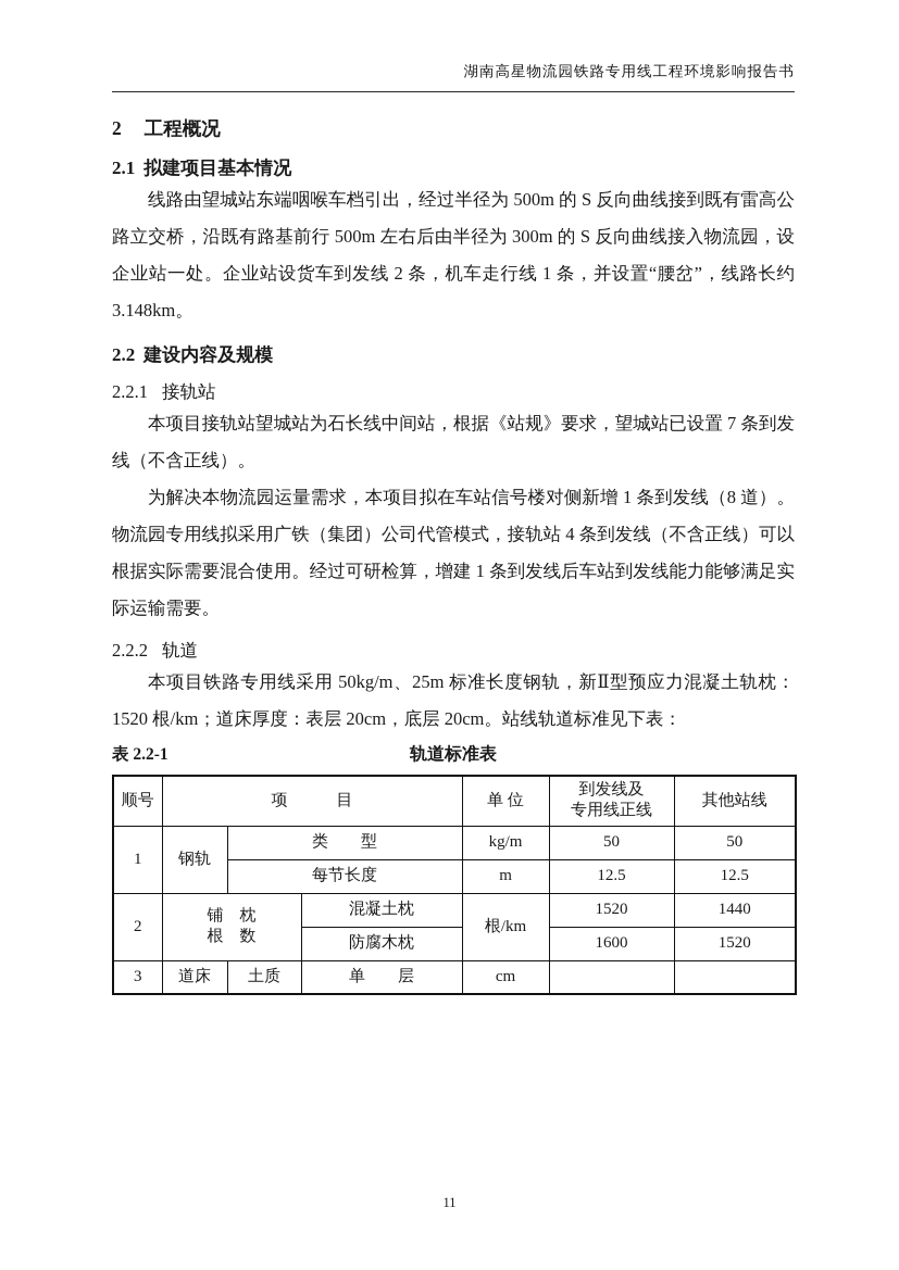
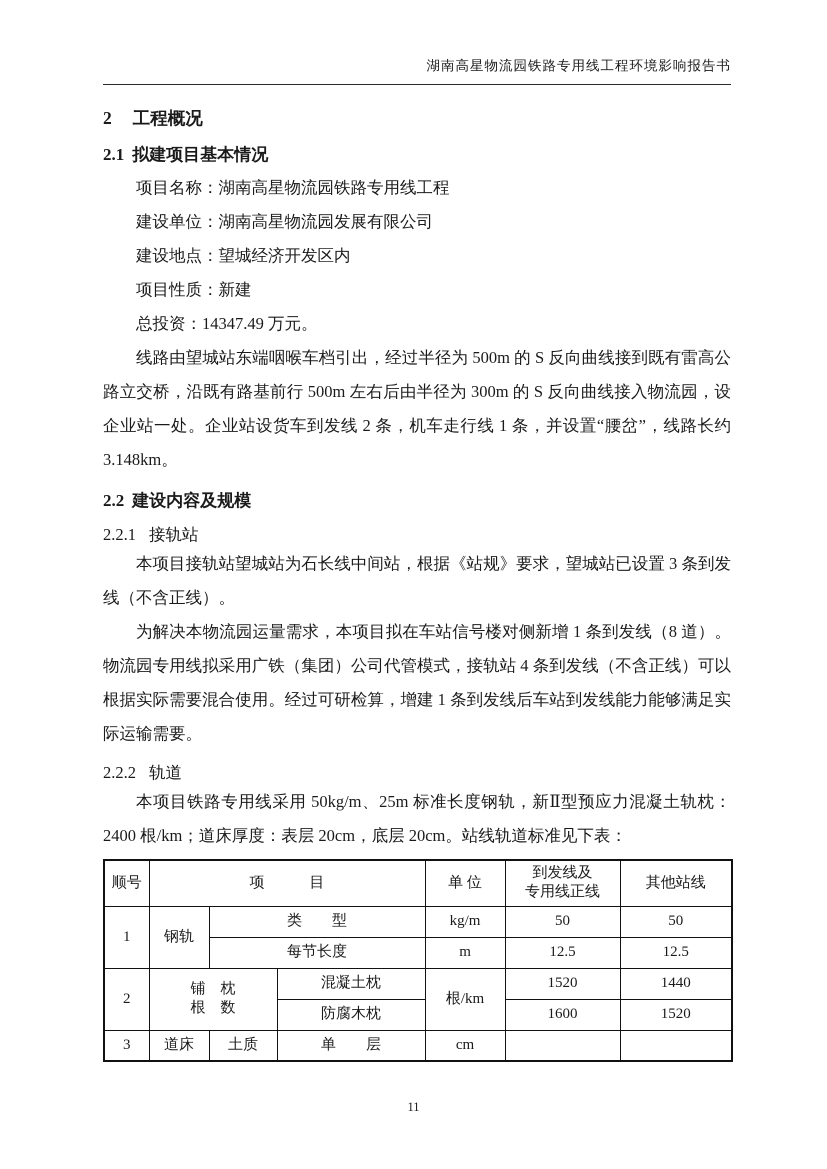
  湖南高星物流园铁路专用线工程环境影响报告书
  2 工程概况
  2.1 拟建项目基本情况
+ 项目名称：湖南高星物流园铁路专用线工程
+ 建设单位：湖南高星物流园发展有限公司
+ 建设地点：望城经济开发区内
+ 项目性质：新建
+ 总投资：14347.49 万元。
  线路由望城站东端咽喉车档引出，经过半径为 500m 的 S 反向曲线接到既有雷高公路立交桥，沿既有路基前行 500m 左右后由半径为 300m 的 S 反向曲线接入物流园，设企业站一处。企业站设货车到发线 2 条，机车走行线 1 条，并设置“腰岔”，线路长约 3.148km。
  2.2 建设内容及规模
  2.2.1 接轨站
- 本项目接轨站望城站为石长线中间站，根据《站规》要求，望城站已设置 7 条到发线（不含正线）。
+ 本项目接轨站望城站为石长线中间站，根据《站规》要求，望城站已设置 3 条到发线（不含正线）。
  为解决本物流园运量需求，本项目拟在车站信号楼对侧新增 1 条到发线（8 道）。物流园专用线拟采用广铁（集团）公司代管模式，接轨站 4 条到发线（不含正线）可以根据实际需要混合使用。经过可研检算，增建 1 条到发线后车站到发线能力能够满足实际运输需要。
  2.2.2 轨道
- 本项目铁路专用线采用 50kg/m、25m 标准长度钢轨，新Ⅱ型预应力混凝土轨枕：1520 根/km；道床厚度：表层 20cm，底层 20cm。站线轨道标准见下表：
+ 本项目铁路专用线采用 50kg/m、25m 标准长度钢轨，新Ⅱ型预应力混凝土轨枕：2400 根/km；道床厚度：表层 20cm，底层 20cm。站线轨道标准见下表：
- 表 2.2-1
- 轨道标准表
  顺号	项 目	单 位	到发线及 专用线正线	其他站线
  1	钢轨	类 型	kg/m	50	50
  每节长度	m	12.5	12.5
  2	铺 枕 根 数	混凝土枕	根/km	1520	1440
  防腐木枕	1600	1520
  3	道床	土质	单 层	cm
  11
